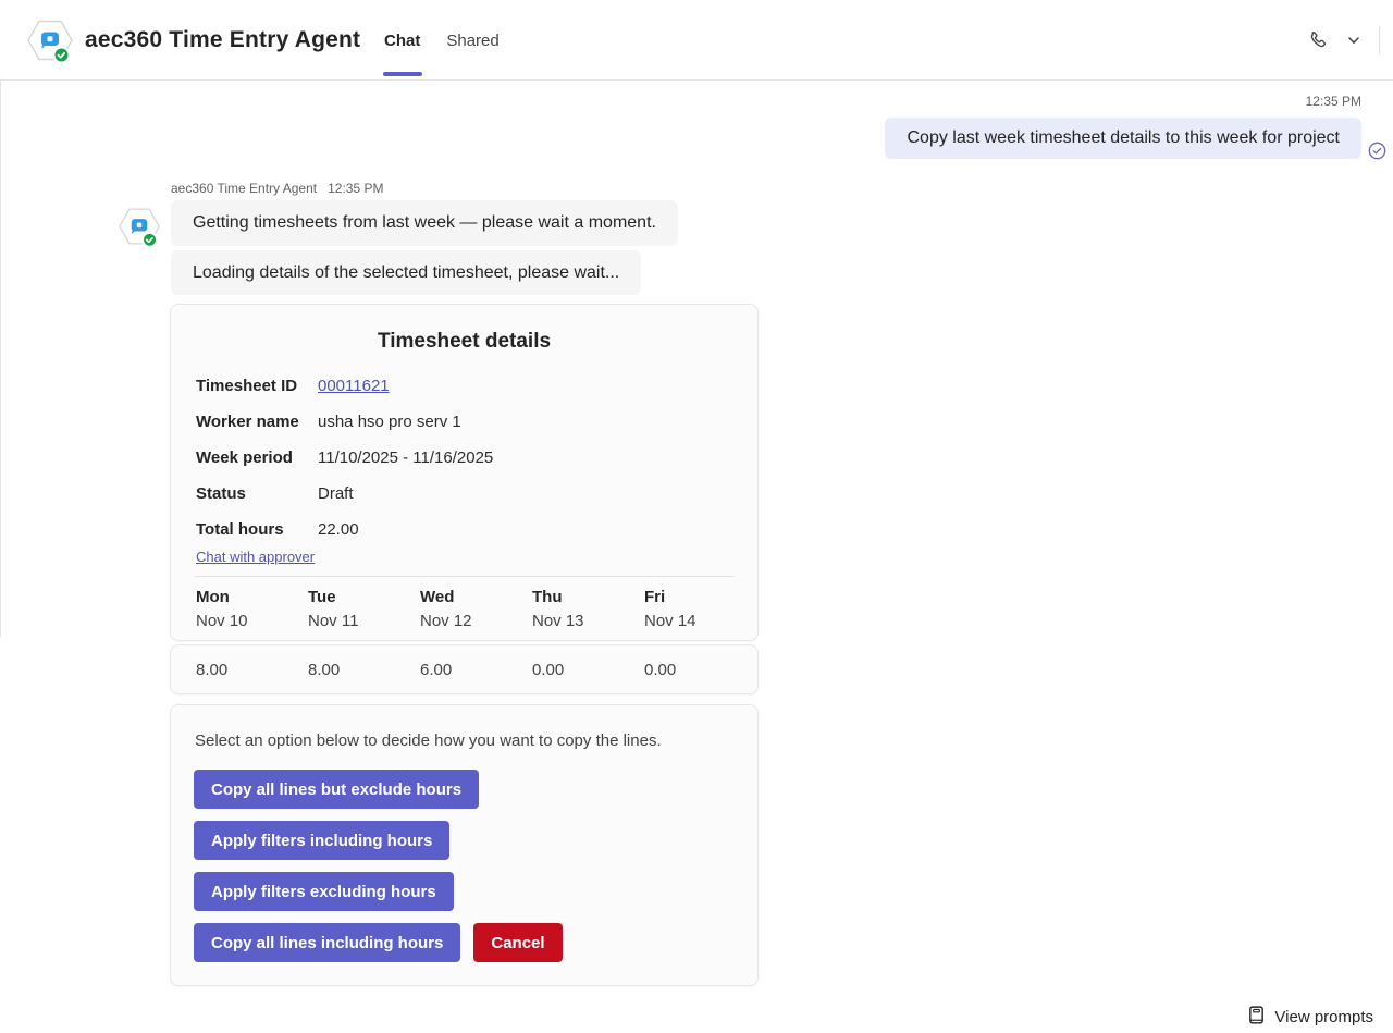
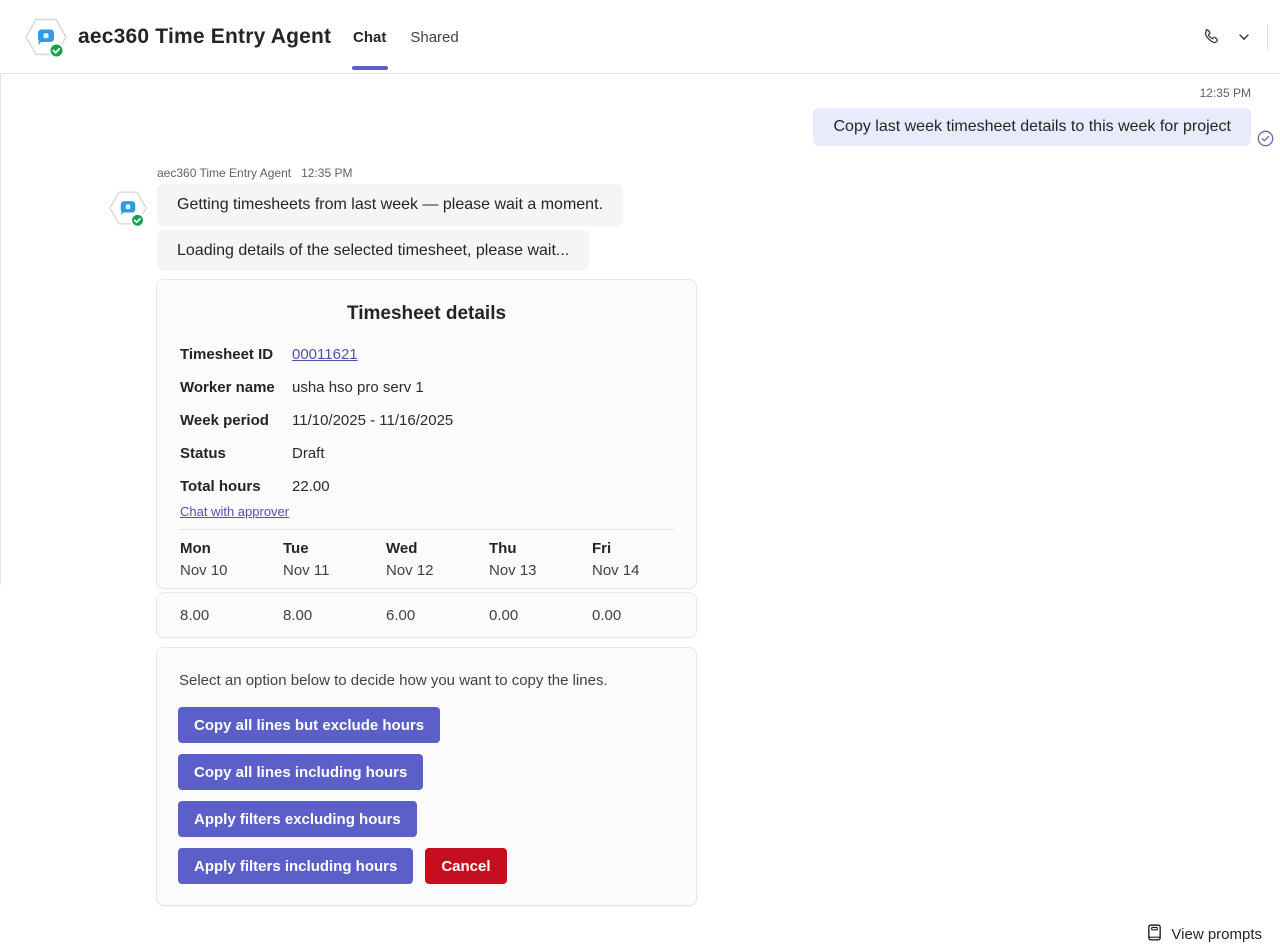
  aec360 Time Entry Agent
  Chat
  Shared
  12:35 PM
  Copy last week timesheet details to this week for project
  aec360 Time Entry Agent
  12:35 PM
  Getting timesheets from last week — please wait a moment.
  Loading details of the selected timesheet, please wait...
  Timesheet details
  Timesheet ID
  00011621
  Worker name
  usha hso pro serv 1
  Week period
  11/10/2025 - 11/16/2025
  Status
  Draft
  Total hours
  22.00
  Chat with approver
  Mon
  Nov 10
  Tue
  Nov 11
  Wed
  Nov 12
  Thu
  Nov 13
  Fri
  Nov 14
  8.00
  8.00
  6.00
  0.00
  0.00
  Select an option below to decide how you want to copy the lines.
  Copy all lines but exclude hours
- Apply filters including hours
+ Copy all lines including hours
  Apply filters excluding hours
- Copy all lines including hours
+ Apply filters including hours
  Cancel
  View prompts
